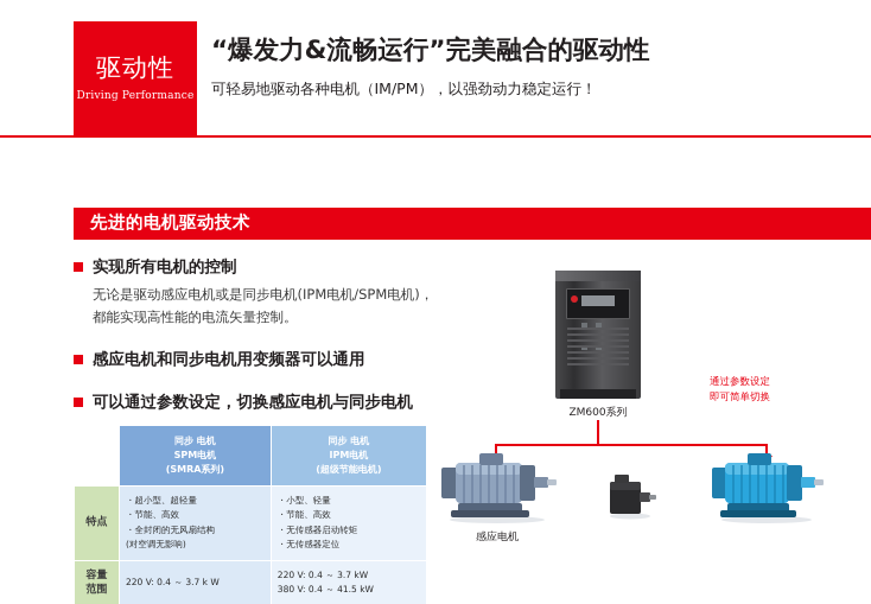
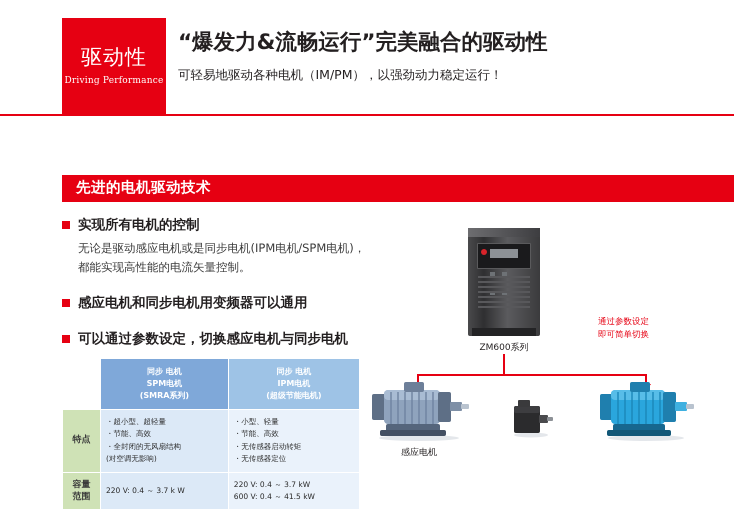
  驱动性
  Driving Performance
  “爆发力&流畅运行”完美融合的驱动性
  可轻易地驱动各种电机（IM/PM），以强劲动力稳定运行！
  先进的电机驱动技术
  实现所有电机的控制
  无论是驱动感应电机或是同步电机(IPM电机/SPM电机)，
  都能实现高性能的电流矢量控制。
  感应电机和同步电机用变频器可以通用
  可以通过参数设定，切换感应电机与同步电机
  	同步 电机 SPM电机 (SMRA系列)	同步 电机 IPM电机 (超级节能电机)
  特点	・超小型、超轻量 ・节能、高效 ・全封闭的无风扇结构 (对空调无影响)	・小型、轻量 ・节能、高效 ・无传感器启动转矩 ・无传感器定位
- 容量 范围	220 V: 0.4 ～ 3.7 k W	220 V: 0.4 ～ 3.7 kW 380 V: 0.4 ～ 41.5 kW
+ 容量 范围	220 V: 0.4 ～ 3.7 k W	220 V: 0.4 ～ 3.7 kW 600 V: 0.4 ～ 41.5 kW
  ZM600系列
  通过参数设定
  即可简单切换
  感应电机
